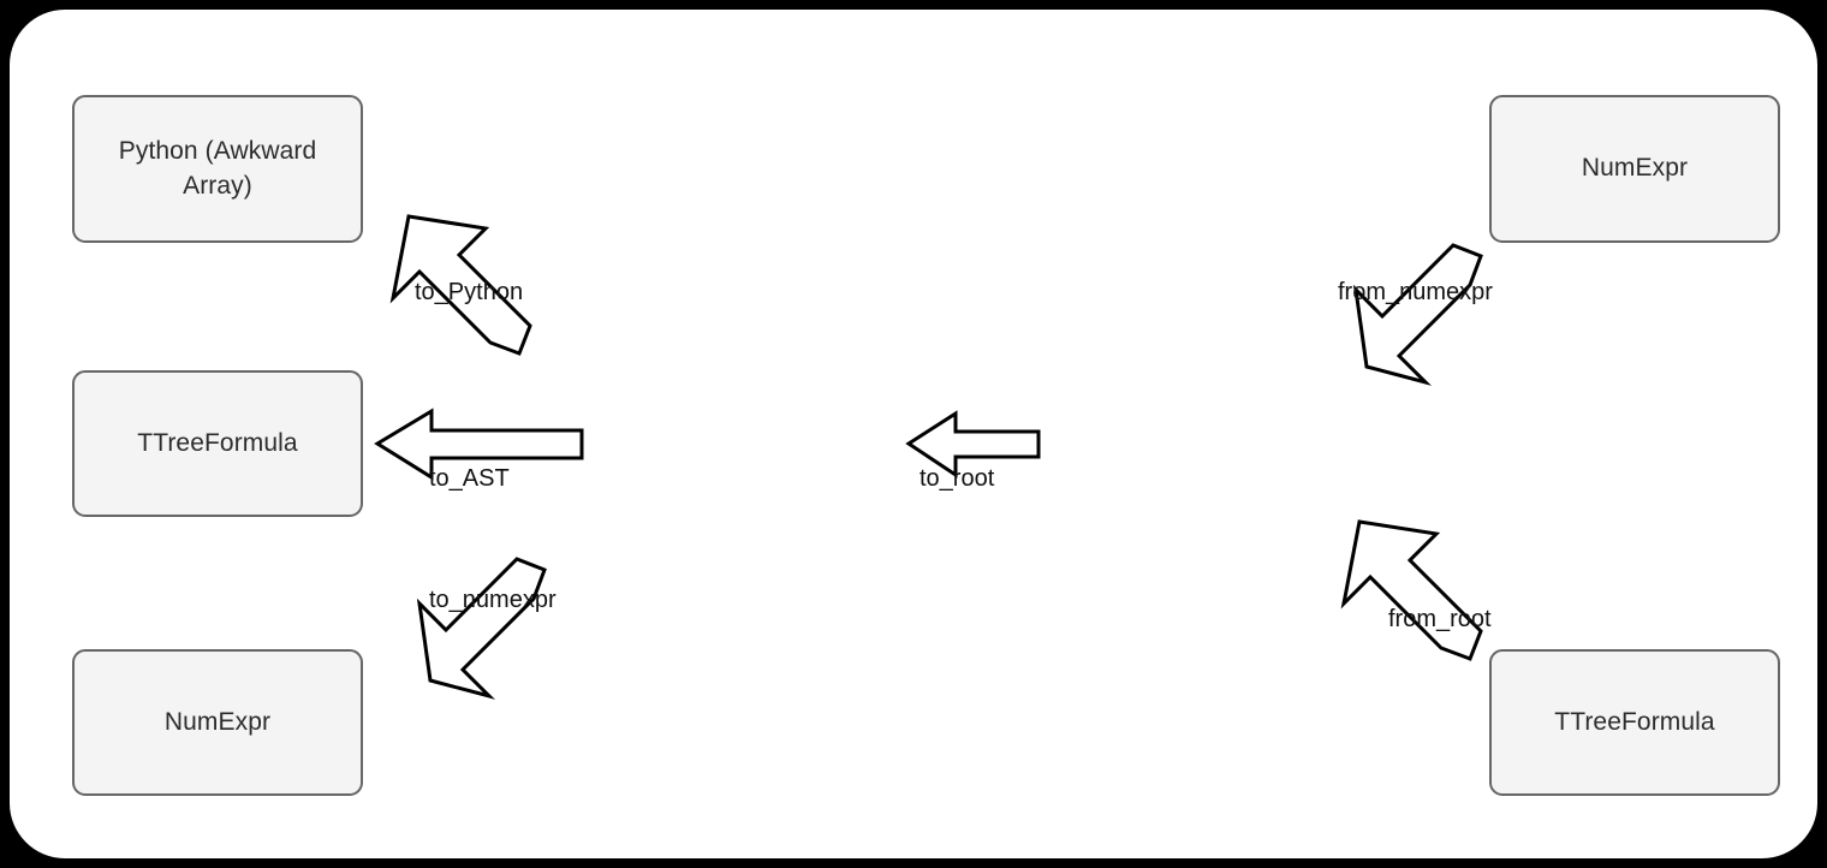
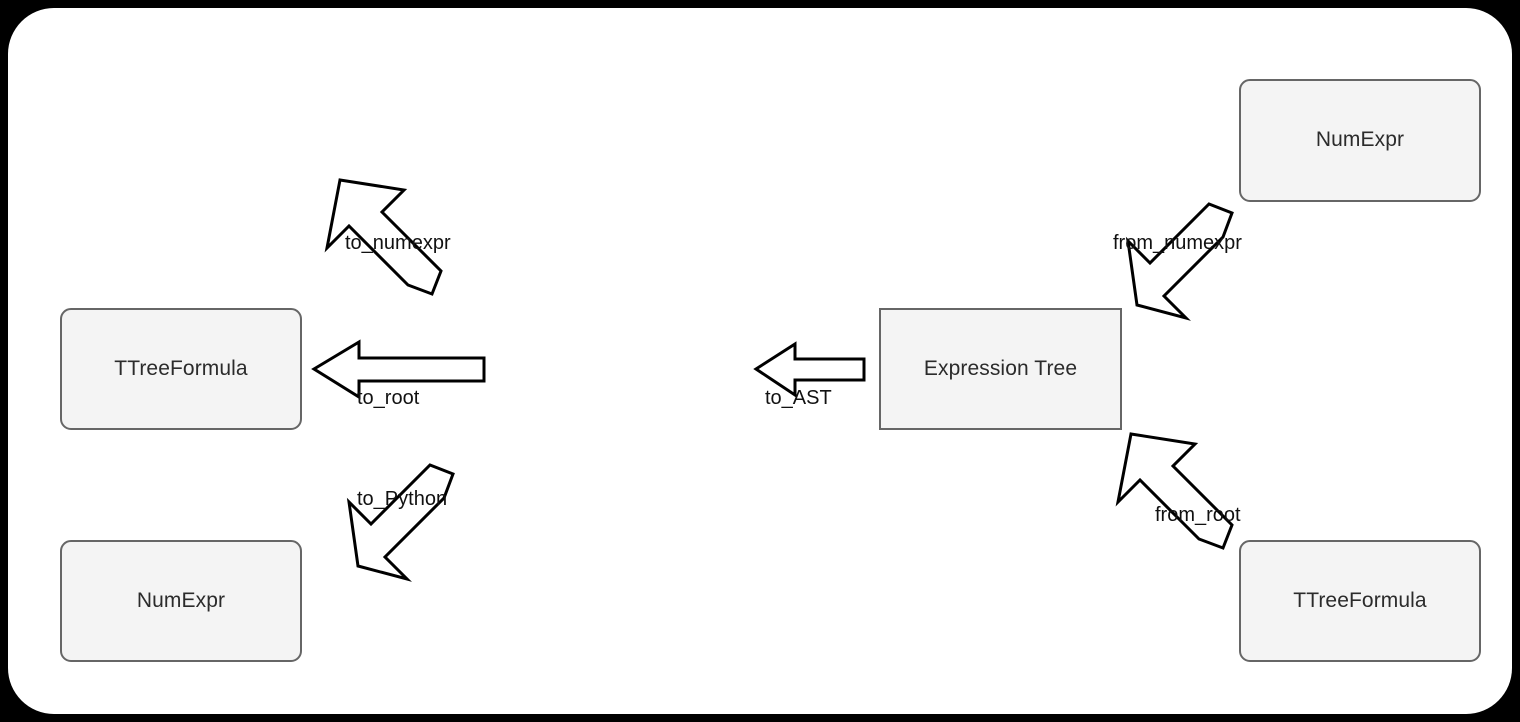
- Python (Awkward Array)
  TTreeFormula
  NumExpr
+ Expression Tree
  NumExpr
  TTreeFormula
- to_Python
+ to_numexpr
- to_AST
+ to_root
- to_numexpr
+ to_Python
- to_root
+ to_AST
  from_numexpr
  from_root
